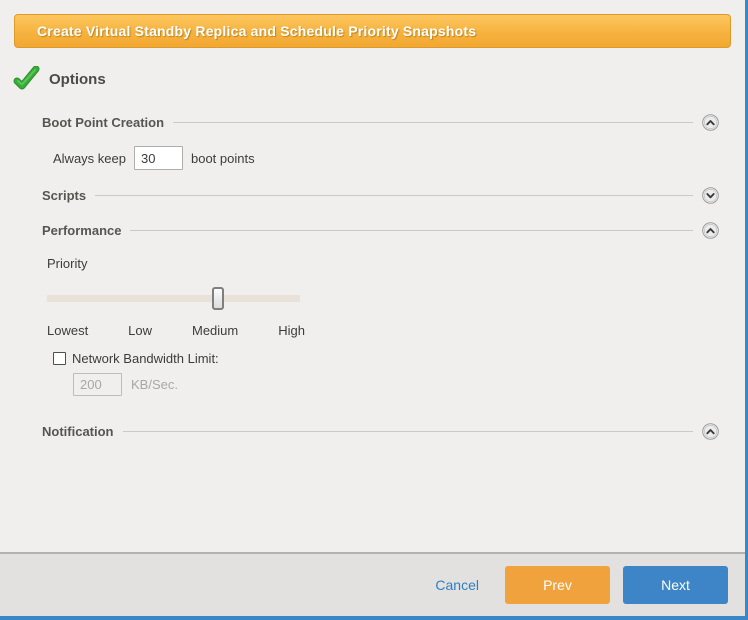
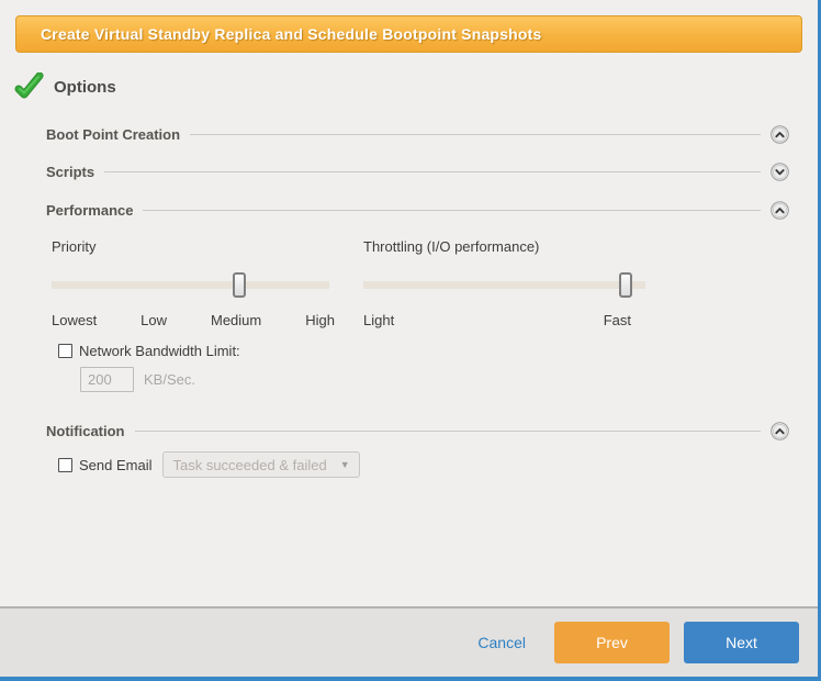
- Create Virtual Standby Replica and Schedule Priority Snapshots
+ Create Virtual Standby Replica and Schedule Bootpoint Snapshots
  Options
  Boot Point Creation
- Always keep
- 30
- boot points
  Scripts
  Performance
  Priority
  Lowest
  Low
  Medium
  High
+ Throttling (I/O performance)
+ Light
+ Fast
  Network Bandwidth Limit:
  200
  KB/Sec.
  Notification
+ Send Email
+ Task succeeded & failed
+ ▼
  Cancel
  Prev
  Next
